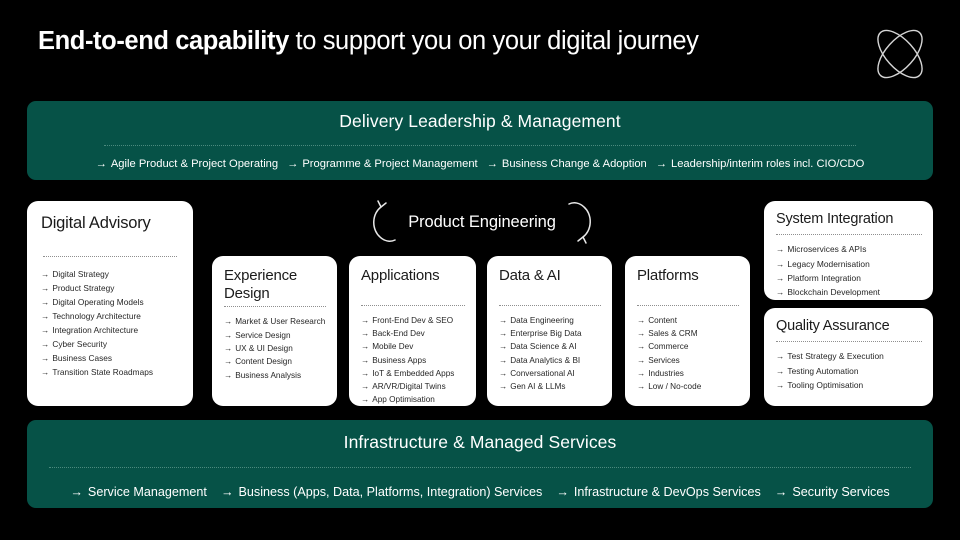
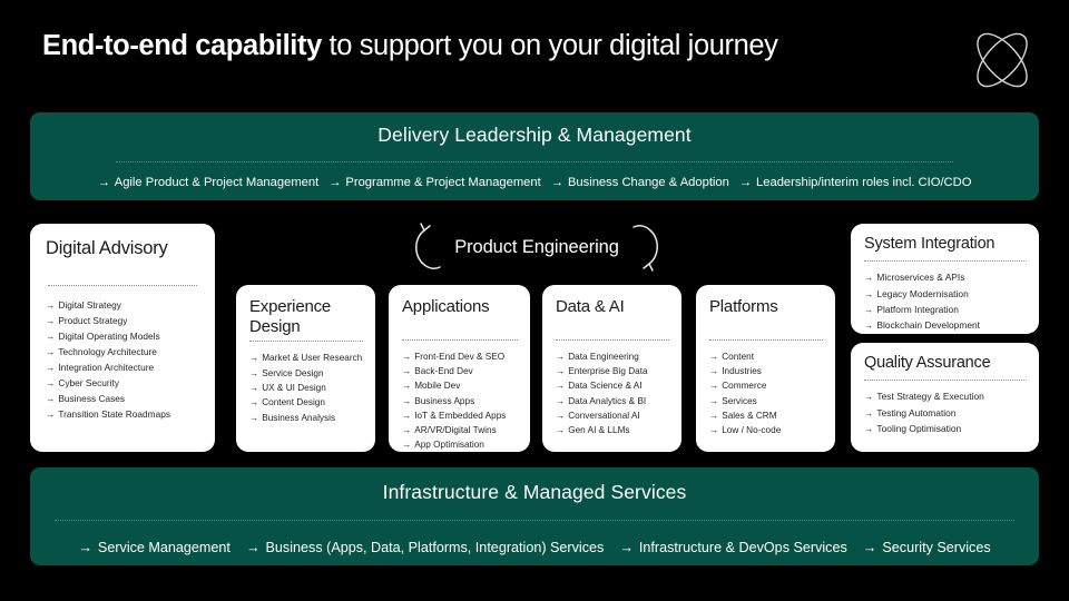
  End-to-end capability to support you on your digital journey
  Delivery Leadership & Management
  →
- Agile Product & Project Operating
+ Agile Product & Project Management
  →
  Programme & Project Management
  →
  Business Change & Adoption
  →
  Leadership/interim roles incl. CIO/CDO
  Product Engineering
  Digital Advisory
  → Digital Strategy
  → Product Strategy
  → Digital Operating Models
  → Technology Architecture
  → Integration Architecture
  → Cyber Security
  → Business Cases
  → Transition State Roadmaps
  Experience Design
  → Market & User Research
  → Service Design
  → UX & UI Design
  → Content Design
  → Business Analysis
  Applications
  → Front-End Dev & SEO
  → Back-End Dev
  → Mobile Dev
  → Business Apps
  → IoT & Embedded Apps
  → AR/VR/Digital Twins
  → App Optimisation
  Data & AI
  → Data Engineering
  → Enterprise Big Data
  → Data Science & AI
  → Data Analytics & BI
  → Conversational AI
  → Gen AI & LLMs
  Platforms
  → Content
- → Sales & CRM
+ → Industries
  → Commerce
  → Services
- → Industries
+ → Sales & CRM
  → Low / No-code
  System Integration
  → Microservices & APIs
  → Legacy Modernisation
  → Platform Integration
  → Blockchain Development
  Quality Assurance
  → Test Strategy & Execution
  → Testing Automation
  → Tooling Optimisation
  Infrastructure & Managed Services
  →
  Service Management
  →
  Business (Apps, Data, Platforms, Integration) Services
  →
  Infrastructure & DevOps Services
  →
  Security Services
